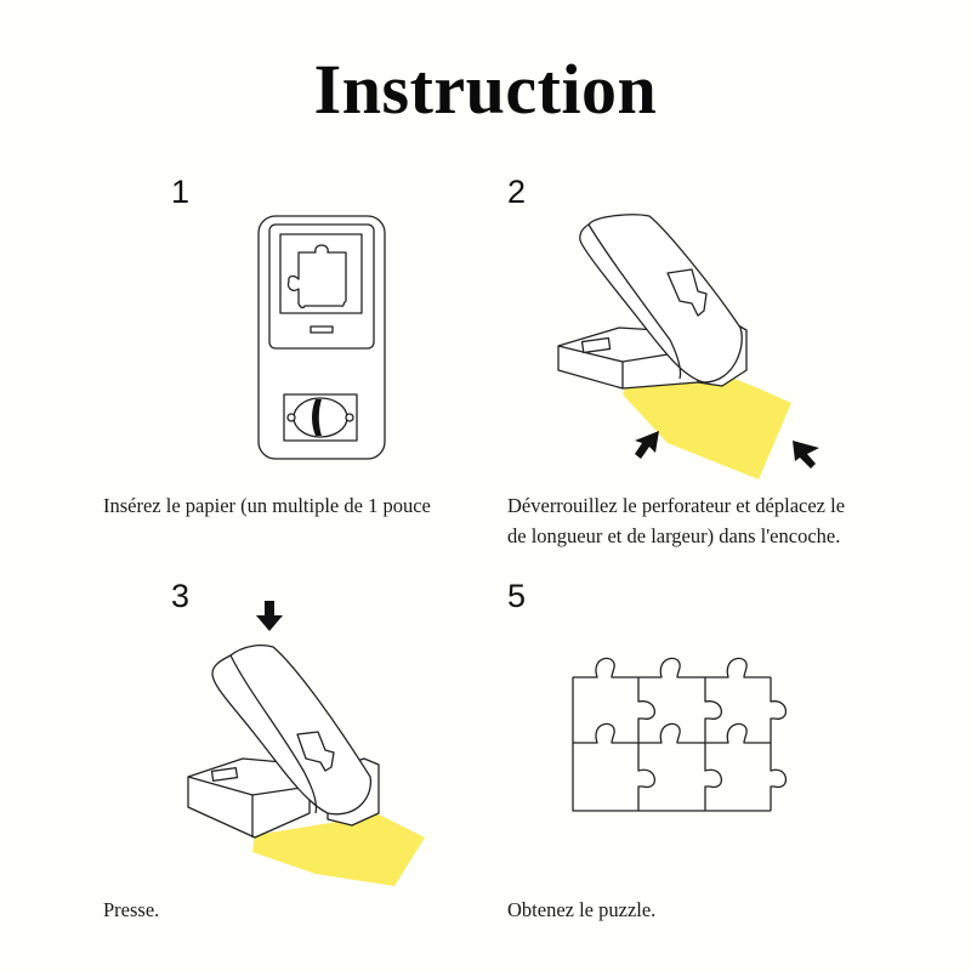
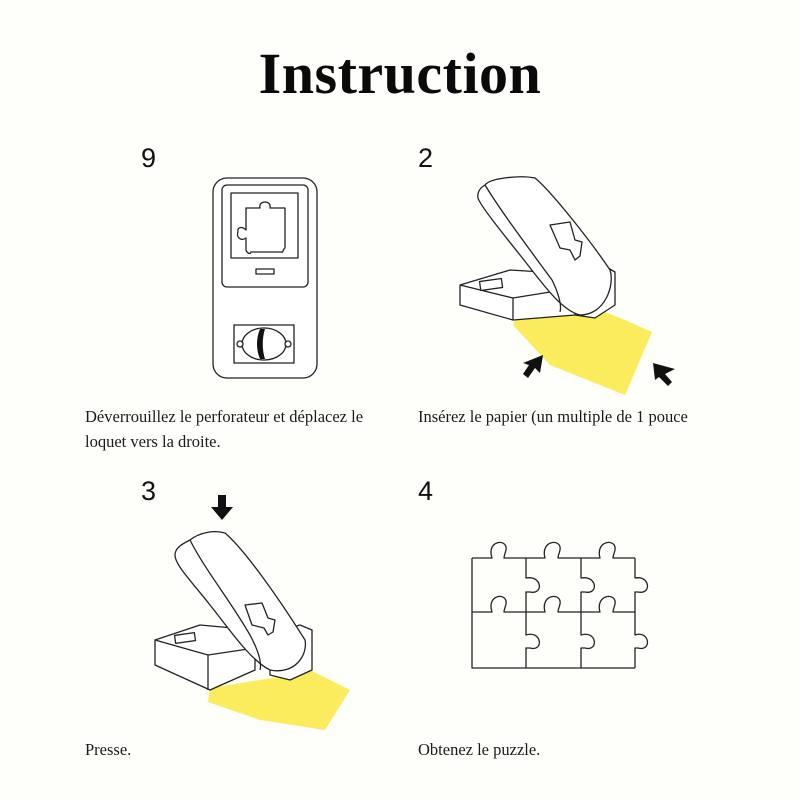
  Instruction
- 1
+ 9
- Insérez le papier (un multiple de 1 pouce
+ Déverrouillez le perforateur et déplacez le
+ loquet vers la droite.
  2
- Déverrouillez le perforateur et déplacez le
+ Insérez le papier (un multiple de 1 pouce
- de longueur et de largeur) dans l'encoche.
  3
  Presse.
- 5
+ 4
  Obtenez le puzzle.
